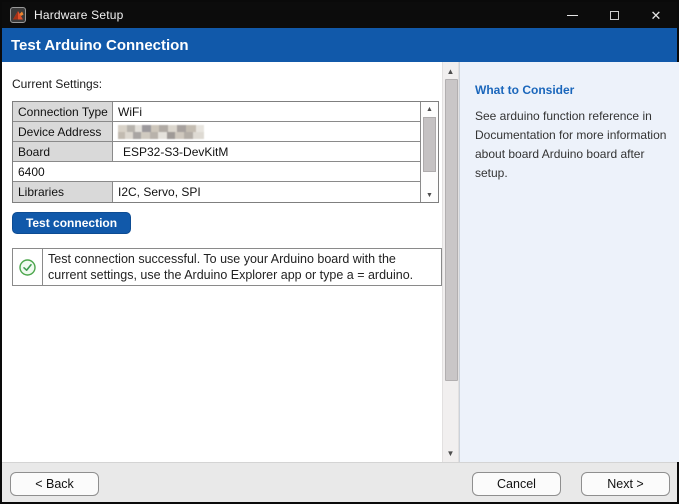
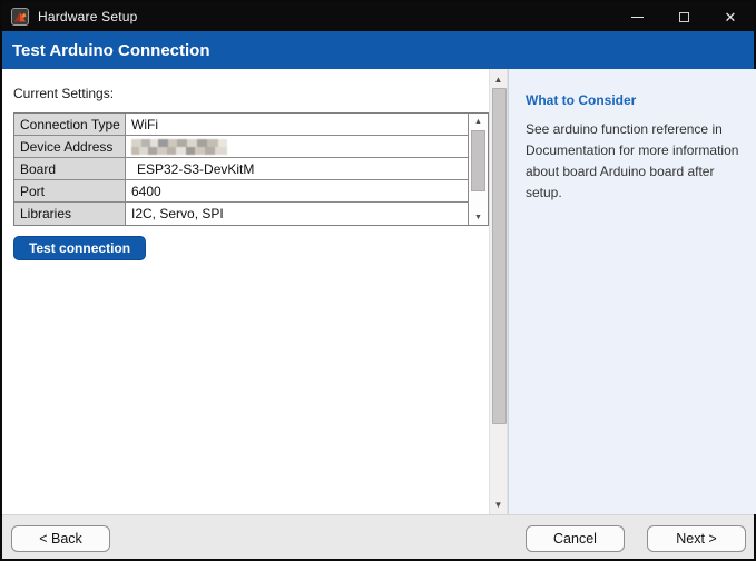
  Hardware Setup
  ✕
  Test Arduino Connection
  Current Settings:
  Connection Type
  WiFi
  Device Address
  Board
  ESP32-S3-DevKitM
+ Port
  6400
  Libraries
  I2C, Servo, SPI
  Test connection
- Test connection successful. To use your Arduino board with the current settings, use the Arduino Explorer app or type a = arduino.
  ▲
  ▼
  What to Consider
  See arduino function reference in Documentation for more information about board Arduino board after setup.
  < Back
  Cancel
  Next >
